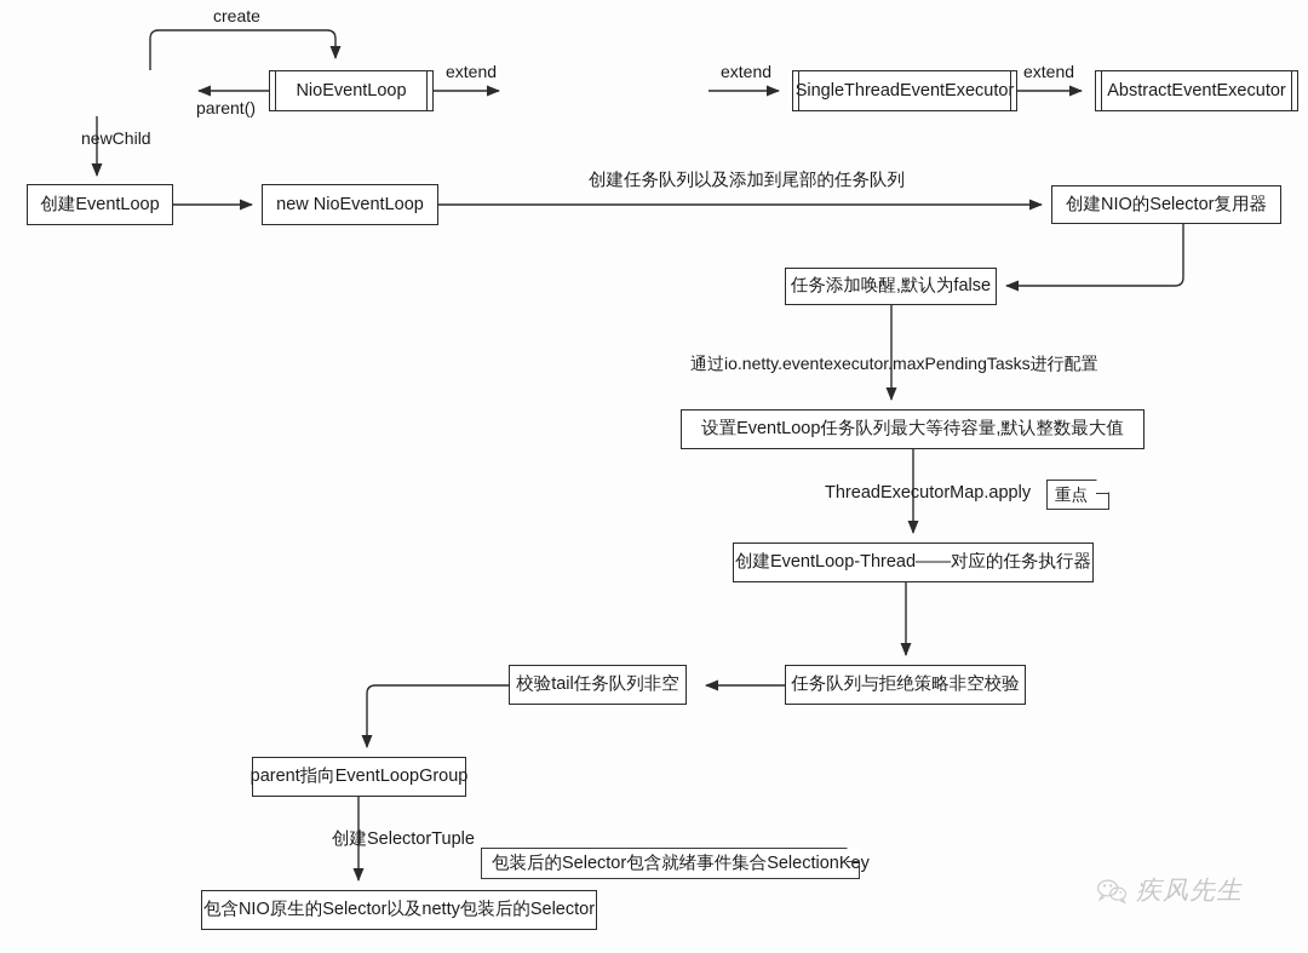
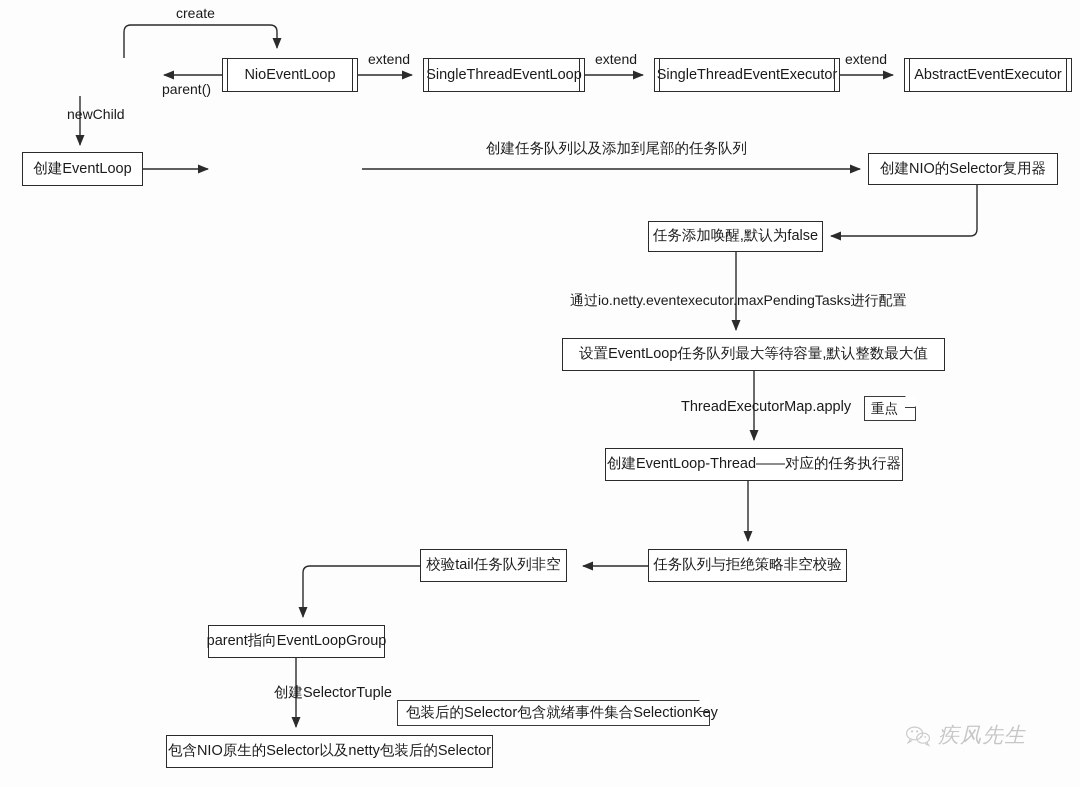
  NioEventLoop
+ SingleThreadEventLoop
  SingleThreadEventExecutor
  AbstractEventExecutor
  创建EventLoop
- new NioEventLoop
  创建NIO的Selector复用器
  任务添加唤醒,默认为false
  设置EventLoop任务队列最大等待容量,默认整数最大值
  创建EventLoop-Thread——对应的任务执行器
  任务队列与拒绝策略非空校验
  校验tail任务队列非空
  parent指向EventLoopGroup
  包含NIO原生的Selector以及netty包装后的Selector
  重点
  包装后的Selector包含就绪事件集合SelectionKey
  create
  parent()
  newChild
  extend
  extend
  extend
  创建任务队列以及添加到尾部的任务队列
  通过io.netty.eventexecutor.maxPendingTasks进行配置
  ThreadExecutorMap.apply
  创建SelectorTuple
  疾风先生
